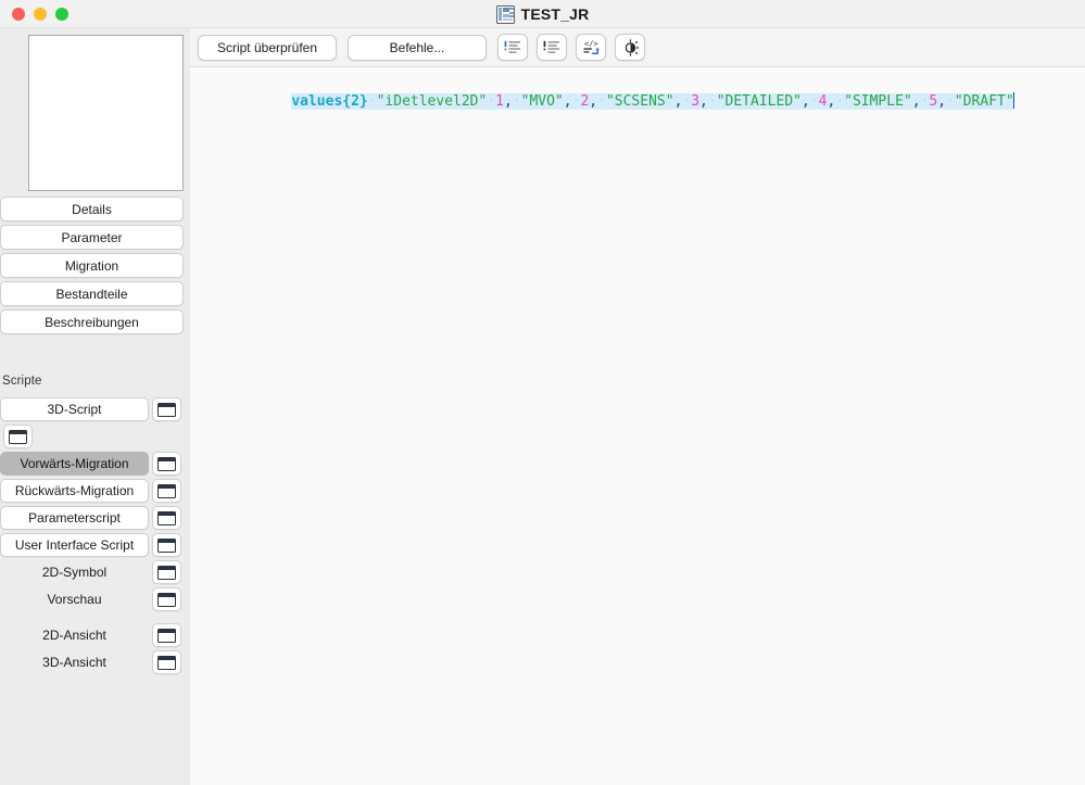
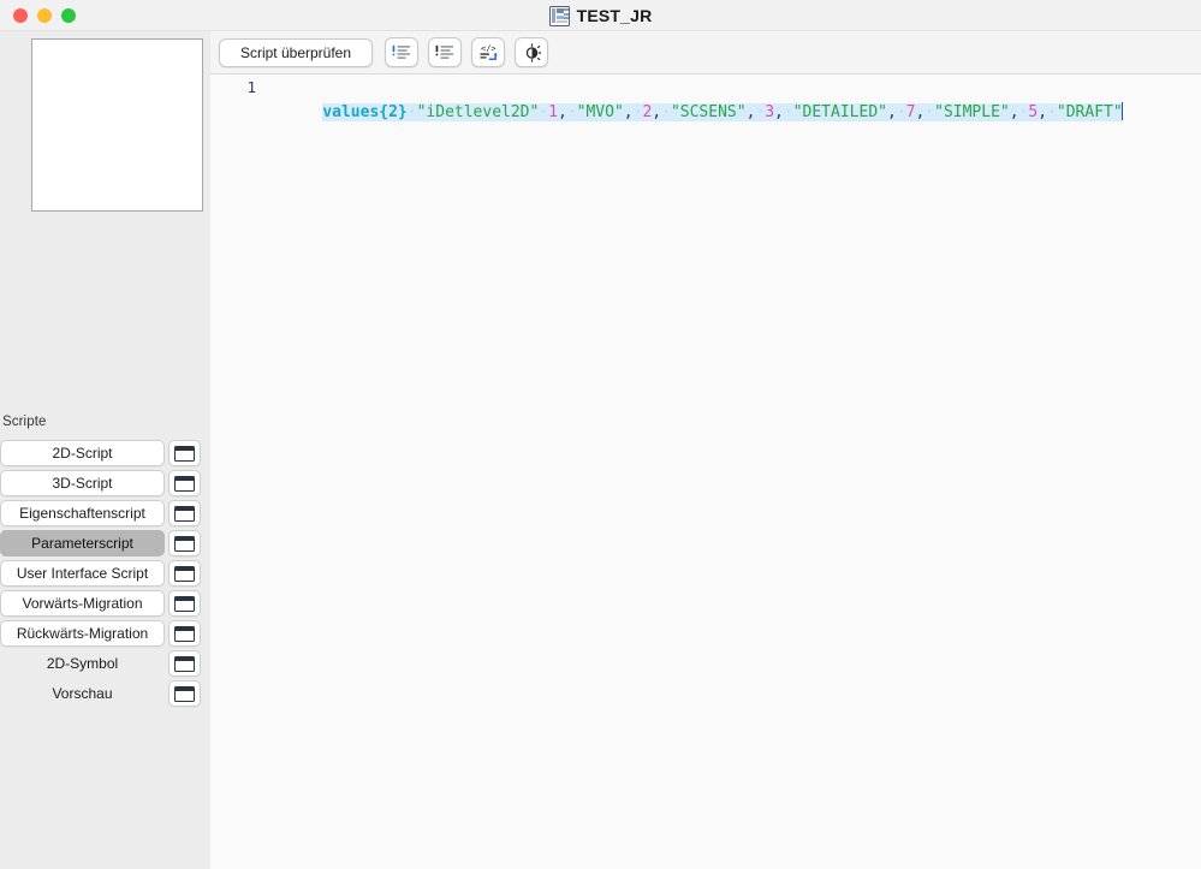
  TEST_JR
- Details
- Parameter
- Migration
- Bestandteile
- Beschreibungen
  Scripte
+ 2D-Script
  3D-Script
+ Eigenschaftenscript
- Vorwärts-Migration
+ Parameterscript
- Rückwärts-Migration
+ User Interface Script
- Parameterscript
+ Vorwärts-Migration
- User Interface Script
+ Rückwärts-Migration
  2D-Symbol
  Vorschau
- 2D-Ansicht
- 3D-Ansicht
  Script überprüfen
- Befehle...
  </>
+ 1
- values{2}·"iDetlevel2D"·1,·"MVO",·2,·"SCSENS",·3,·"DETAILED",·4,·"SIMPLE",·5,·"DRAFT"
+ values{2}·"iDetlevel2D"·1,·"MVO",·2,·"SCSENS",·3,·"DETAILED",·7,·"SIMPLE",·5,·"DRAFT"
